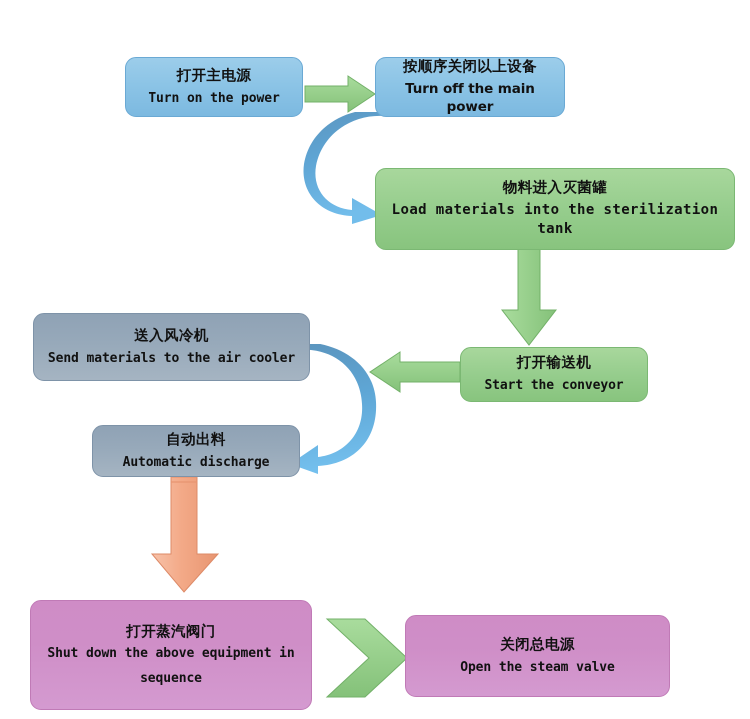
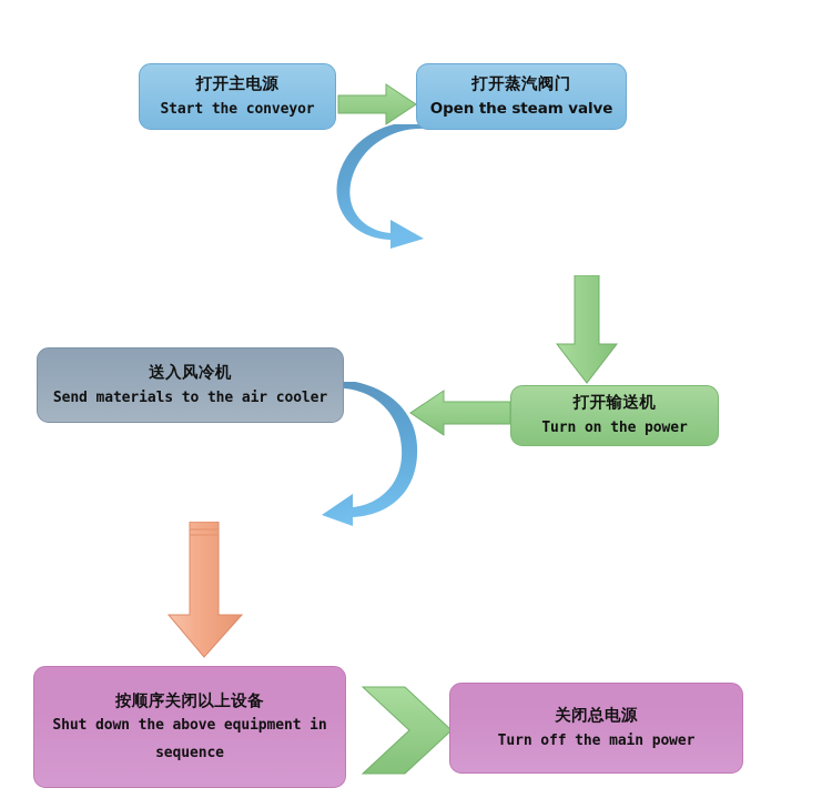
  打开主电源
- Turn on the power
+ Start the conveyor
- 按顺序关闭以上设备
+ 打开蒸汽阀门
- Turn off the main power
+ Open the steam valve
- 物料进入灭菌罐
- Load materials into the sterilization tank
  打开输送机
- Start the conveyor
+ Turn on the power
  送入风冷机
  Send materials to the air cooler
- 自动出料
- Automatic discharge
- 打开蒸汽阀门
+ 按顺序关闭以上设备
  Shut down the above equipment in
  sequence
  关闭总电源
- Open the steam valve
+ Turn off the main power
